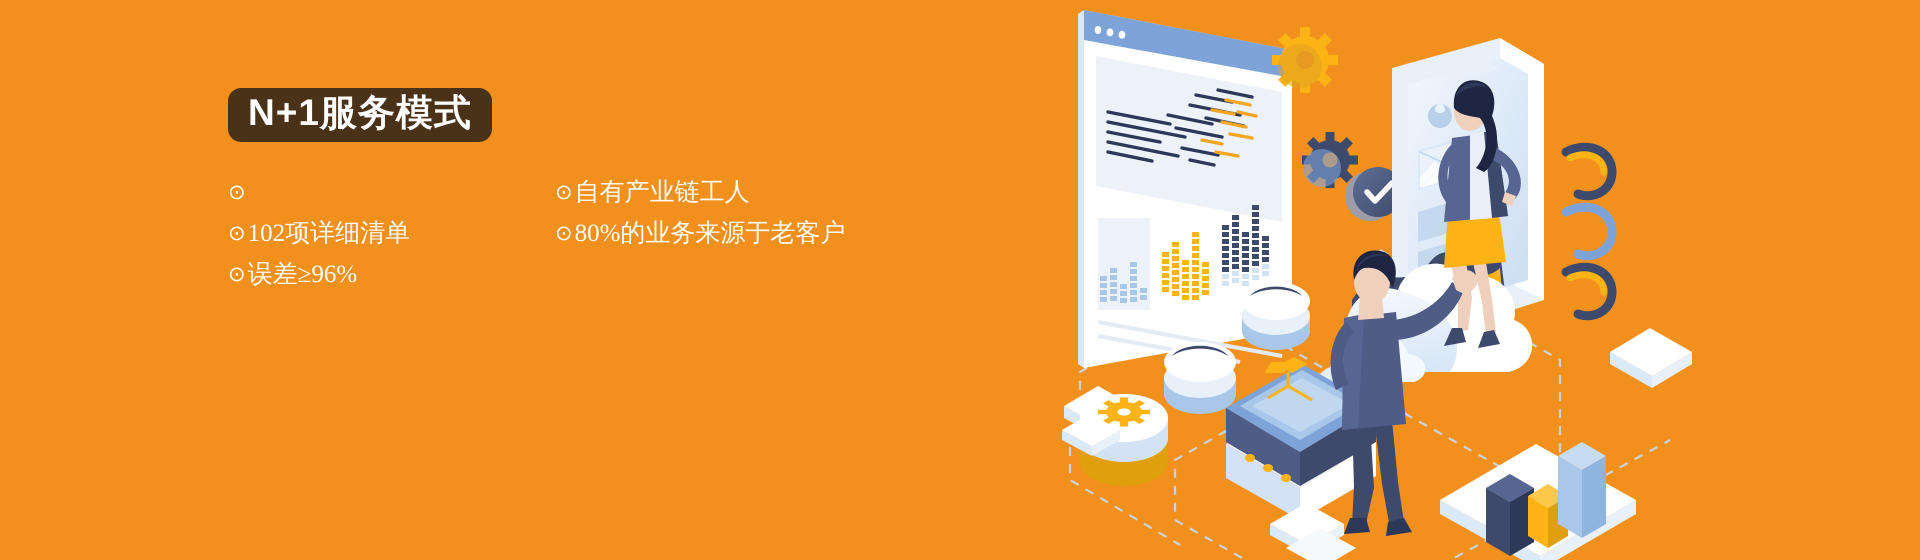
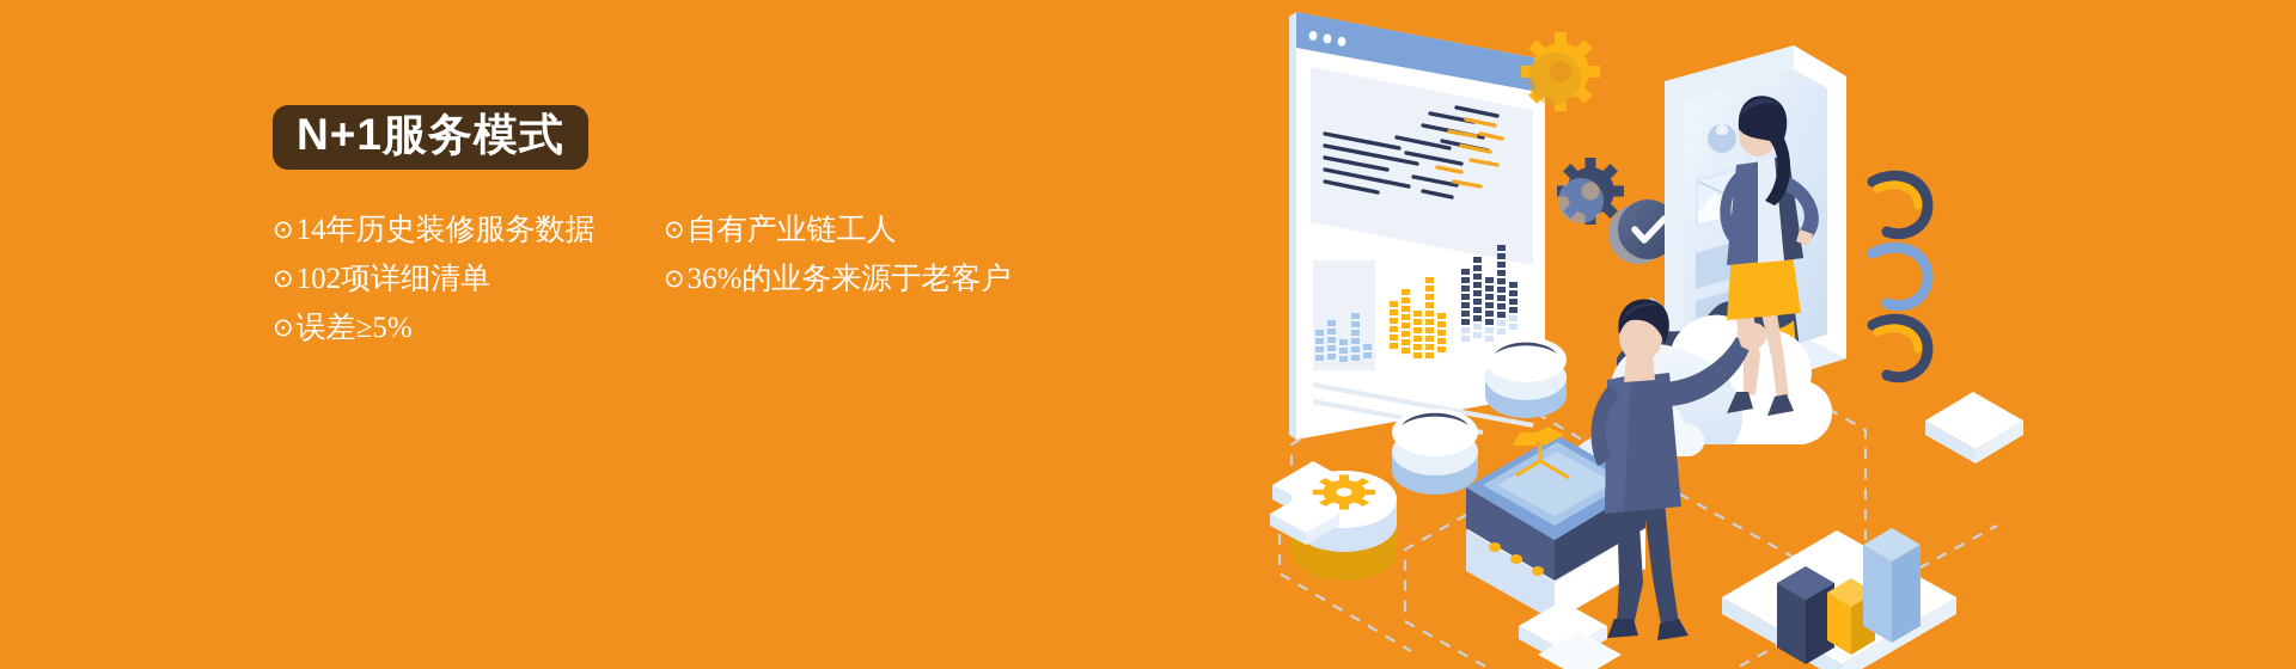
  N+1服务模式
  ⊙
+ 14年历史装修服务数据
  ⊙
  102项详细清单
  ⊙
- 误差≥96%
+ 误差≥5%
  ⊙
  自有产业链工人
  ⊙
- 80%的业务来源于老客户
+ 36%的业务来源于老客户
